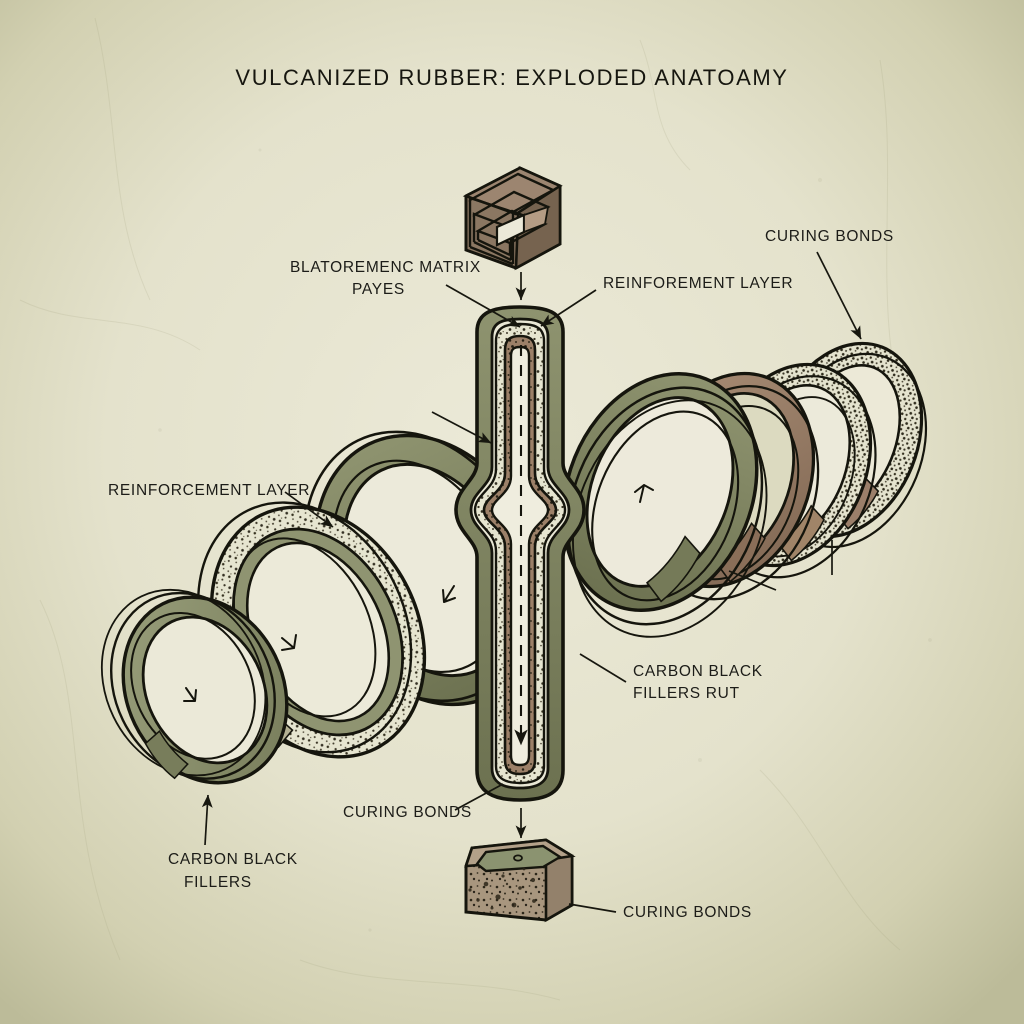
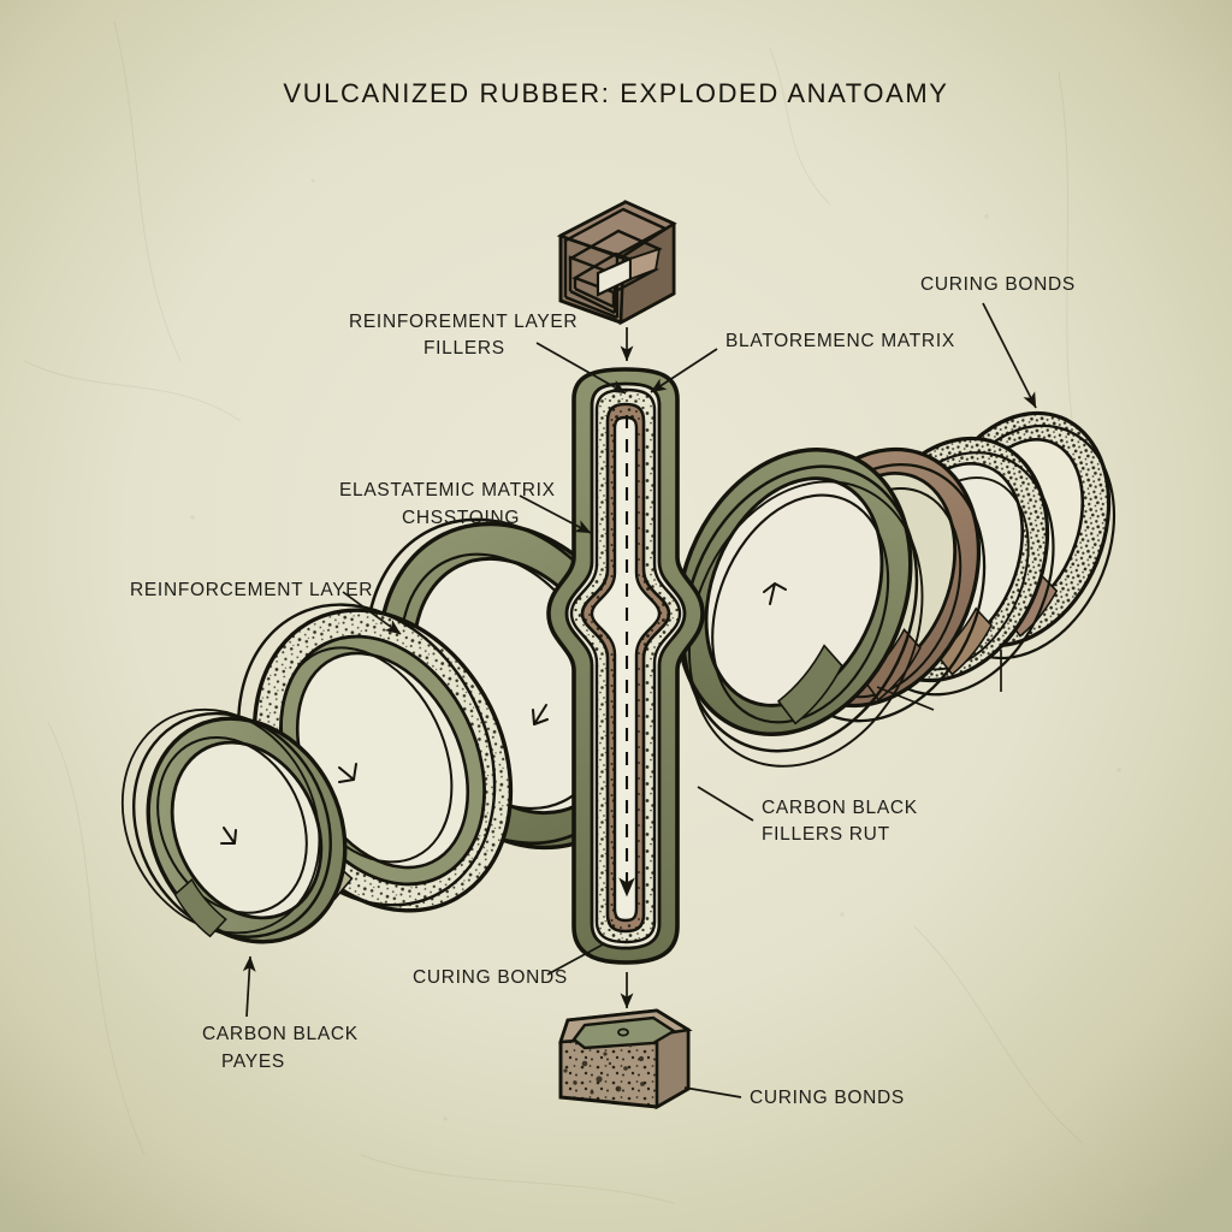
  VULCANIZED RUBBER: EXPLODED ANATOAMY
- BLATOREMENC MATRIX
+ REINFOREMENT LAYER
- PAYES
+ FILLERS
- REINFOREMENT LAYER
+ BLATOREMENC MATRIX
  CURING BONDS
+ ELASTATEMIC MATRIX
+ CHSSTOING
  REINFORCEMENT LAYER
  CARBON BLACK
  FILLERS RUT
  CURING BONDS
  CARBON BLACK
- FILLERS
+ PAYES
  CURING BONDS
